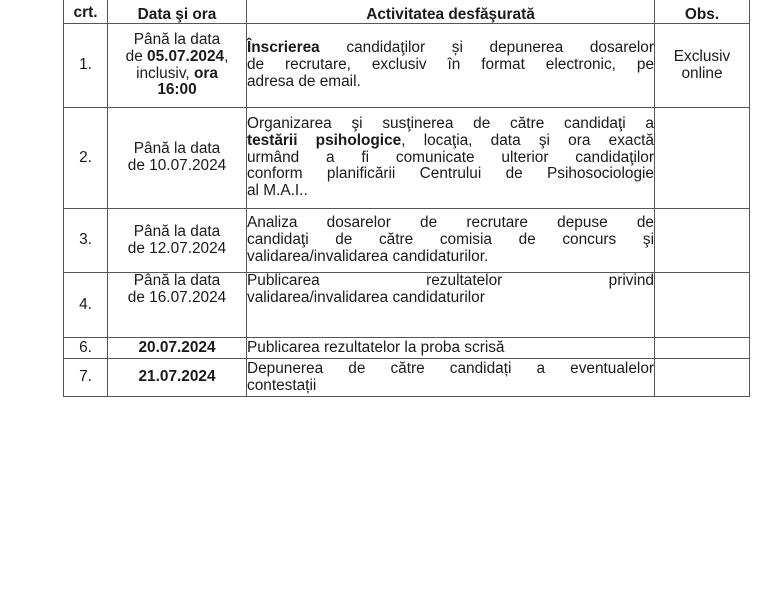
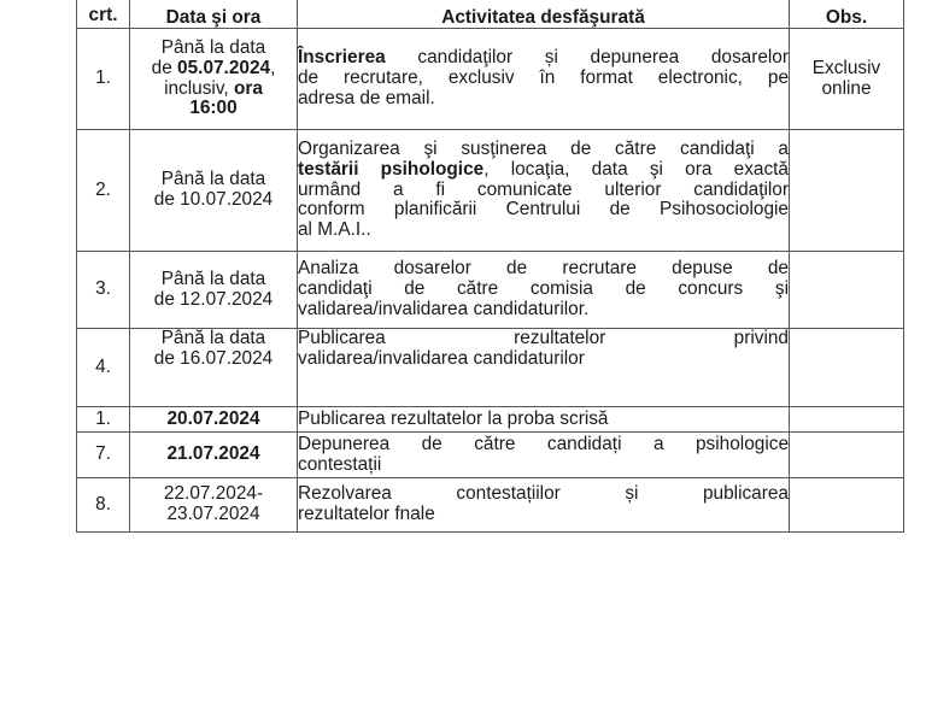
  crt.	Data şi ora	Activitatea desfăşurată	Obs.
  1.	Până la datade 05.07.2024,inclusiv, ora16:00	Înscrierea candidaţilor și depunerea dosarelorde recrutare, exclusiv în format electronic, peadresa de email.	Exclusivonline
  2.	Până la datade 10.07.2024	Organizarea şi susţinerea de către candidaţi atestării psihologice, locaţia, data şi ora exactăurmând a fi comunicate ulterior candidaţilorconform planificării Centrului de Psihosociologieal M.A.I..
  3.	Până la datade 12.07.2024	Analiza dosarelor de recrutare depuse decandidaţi de către comisia de concurs şivalidarea/invalidarea candidaturilor.
  4.	Până la datade 16.07.2024	Publicarea rezultatelor privindvalidarea/invalidarea candidaturilor
- 6.	20.07.2024	Publicarea rezultatelor la proba scrisă
+ 1.	20.07.2024	Publicarea rezultatelor la proba scrisă
- 7.	21.07.2024	Depunerea de către candidați a eventualelorcontestații
+ 7.	21.07.2024	Depunerea de către candidați a psihologicecontestații
+ 8.	22.07.2024-23.07.2024	Rezolvarea contestațiilor și publicarearezultatelor fnale
